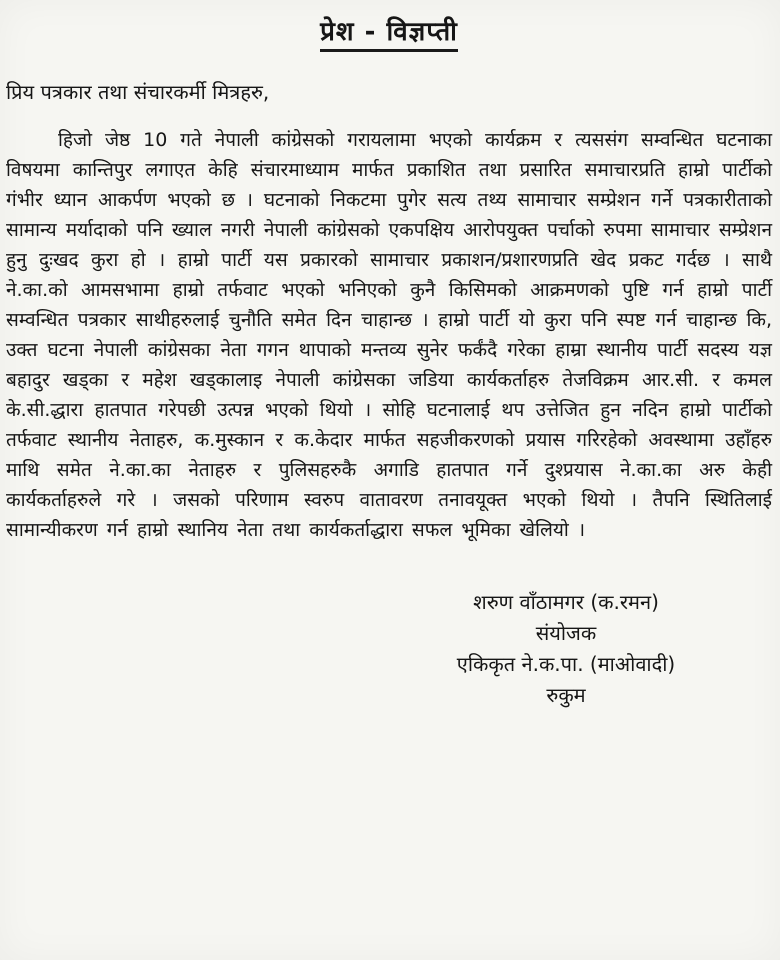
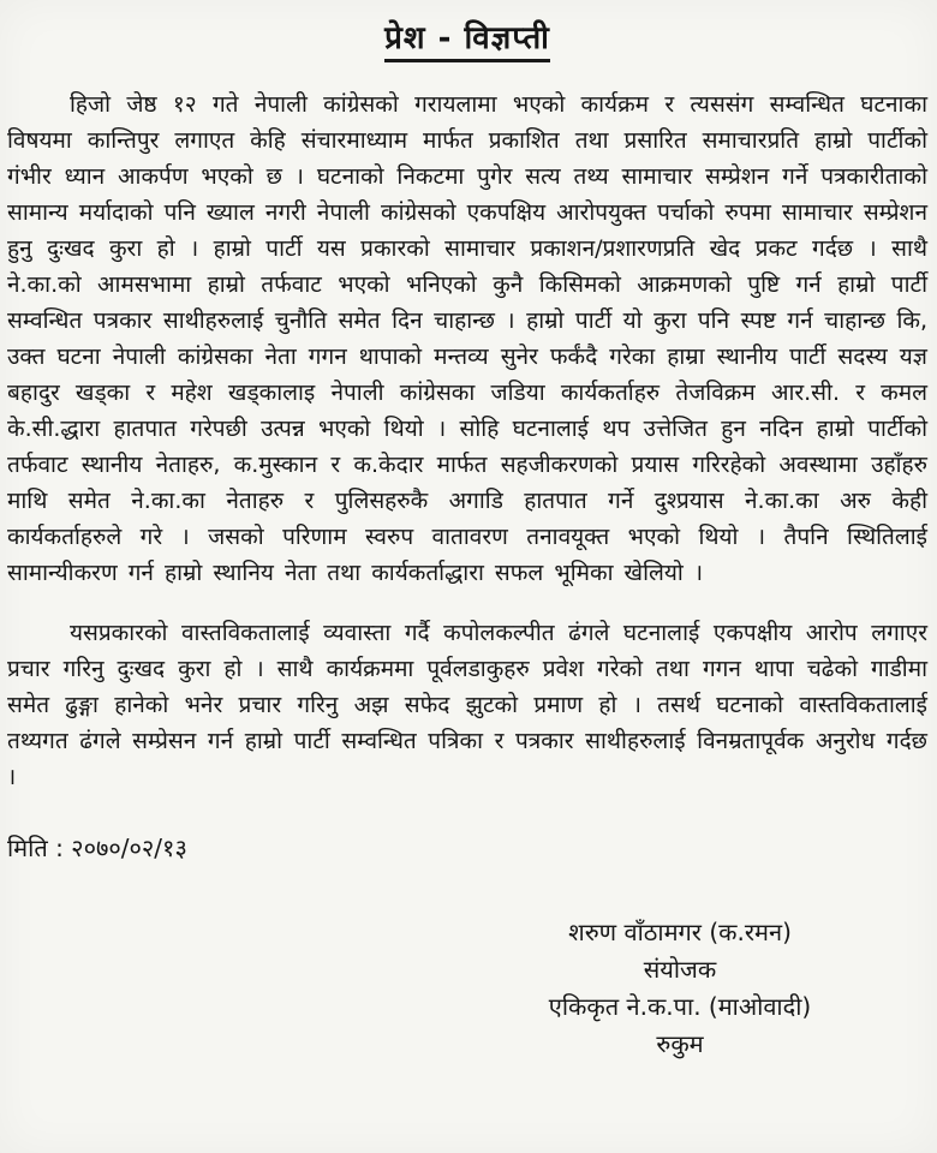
  प्रेश - विज्ञप्ती
- प्रिय पत्रकार तथा संचारकर्मी मित्रहरु,
- हिजो जेष्ठ 10 गते नेपाली कांग्रेसको गरायलामा भएको कार्यक्रम र त्यससंग सम्वन्धित घटनाका विषयमा कान्तिपुर लगाएत केहि संचारमाध्याम मार्फत प्रकाशित तथा प्रसारित समाचारप्रति हाम्रो पार्टीको गंभीर ध्यान आकर्पण भएको छ । घटनाको निकटमा पुगेर सत्य तथ्य सामाचार सम्प्रेशन गर्ने पत्रकारीताको सामान्य मर्यादाको पनि ख्याल नगरी नेपाली कांग्रेसको एकपक्षिय आरोपयुक्त पर्चाको रुपमा सामाचार सम्प्रेशन हुनु दुःखद कुरा हो । हाम्रो पार्टी यस प्रकारको सामाचार प्रकाशन/प्रशारणप्रति खेद प्रकट गर्दछ । साथै ने.का.को आमसभामा हाम्रो तर्फवाट भएको भनिएको कुनै किसिमको आक्रमणको पुष्टि गर्न हाम्रो पार्टी सम्वन्धित पत्रकार साथीहरुलाई चुनौति समेत दिन चाहान्छ । हाम्रो पार्टी यो कुरा पनि स्पष्ट गर्न चाहान्छ कि, उक्त घटना नेपाली कांग्रेसका नेता गगन थापाको मन्तव्य सुनेर फर्कंदै गरेका हाम्रा स्थानीय पार्टी सदस्य यज्ञ बहादुर खड्का र महेश खड्कालाइ नेपाली कांग्रेसका जडिया कार्यकर्ताहरु तेजविक्रम आर.सी. र कमल के.सी.द्धारा हातपात गरेपछी उत्पन्न भएको थियो । सोहि घटनालाई थप उत्तेजित हुन नदिन हाम्रो पार्टीको तर्फवाट स्थानीय नेताहरु, क.मुस्कान र क.केदार मार्फत सहजीकरणको प्रयास गरिरहेको अवस्थामा उहाँहरु माथि समेत ने.का.का नेताहरु र पुलिसहरुकै अगाडि हातपात गर्ने दुश्प्रयास ने.का.का अरु केही कार्यकर्ताहरुले गरे । जसको परिणाम स्वरुप वातावरण तनावयूक्त भएको थियो । तैपनि स्थितिलाई सामान्यीकरण गर्न हाम्रो स्थानिय नेता तथा कार्यकर्ताद्धारा सफल भूमिका खेलियो ।
+ हिजो जेष्ठ १२ गते नेपाली कांग्रेसको गरायलामा भएको कार्यक्रम र त्यससंग सम्वन्धित घटनाका विषयमा कान्तिपुर लगाएत केहि संचारमाध्याम मार्फत प्रकाशित तथा प्रसारित समाचारप्रति हाम्रो पार्टीको गंभीर ध्यान आकर्पण भएको छ । घटनाको निकटमा पुगेर सत्य तथ्य सामाचार सम्प्रेशन गर्ने पत्रकारीताको सामान्य मर्यादाको पनि ख्याल नगरी नेपाली कांग्रेसको एकपक्षिय आरोपयुक्त पर्चाको रुपमा सामाचार सम्प्रेशन हुनु दुःखद कुरा हो । हाम्रो पार्टी यस प्रकारको सामाचार प्रकाशन/प्रशारणप्रति खेद प्रकट गर्दछ । साथै ने.का.को आमसभामा हाम्रो तर्फवाट भएको भनिएको कुनै किसिमको आक्रमणको पुष्टि गर्न हाम्रो पार्टी सम्वन्धित पत्रकार साथीहरुलाई चुनौति समेत दिन चाहान्छ । हाम्रो पार्टी यो कुरा पनि स्पष्ट गर्न चाहान्छ कि, उक्त घटना नेपाली कांग्रेसका नेता गगन थापाको मन्तव्य सुनेर फर्कंदै गरेका हाम्रा स्थानीय पार्टी सदस्य यज्ञ बहादुर खड्का र महेश खड्कालाइ नेपाली कांग्रेसका जडिया कार्यकर्ताहरु तेजविक्रम आर.सी. र कमल के.सी.द्धारा हातपात गरेपछी उत्पन्न भएको थियो । सोहि घटनालाई थप उत्तेजित हुन नदिन हाम्रो पार्टीको तर्फवाट स्थानीय नेताहरु, क.मुस्कान र क.केदार मार्फत सहजीकरणको प्रयास गरिरहेको अवस्थामा उहाँहरु माथि समेत ने.का.का नेताहरु र पुलिसहरुकै अगाडि हातपात गर्ने दुश्प्रयास ने.का.का अरु केही कार्यकर्ताहरुले गरे । जसको परिणाम स्वरुप वातावरण तनावयूक्त भएको थियो । तैपनि स्थितिलाई सामान्यीकरण गर्न हाम्रो स्थानिय नेता तथा कार्यकर्ताद्धारा सफल भूमिका खेलियो ।
+ यसप्रकारको वास्तविकतालाई व्यवास्ता गर्दै कपोलकल्पीत ढंगले घटनालाई एकपक्षीय आरोप लगाएर प्रचार गरिनु दुःखद कुरा हो । साथै कार्यक्रममा पूर्वलडाकुहरु प्रवेश गरेको तथा गगन थापा चढेको गाडीमा समेत ढुङ्गा हानेको भनेर प्रचार गरिनु अझ सफेद झुटको प्रमाण हो । तसर्थ घटनाको वास्तविकतालाई तथ्यगत ढंगले सम्प्रेसन गर्न हाम्रो पार्टी सम्वन्धित पत्रिका र पत्रकार साथीहरुलाई विनम्रतापूर्वक अनुरोध गर्दछ ।
+ मिति : २०७०/०२/१३
  शरुण वाँठामगर (क.रमन)
  संयोजक
  एकिकृत ने.क.पा. (माओवादी)
  रुकुम
